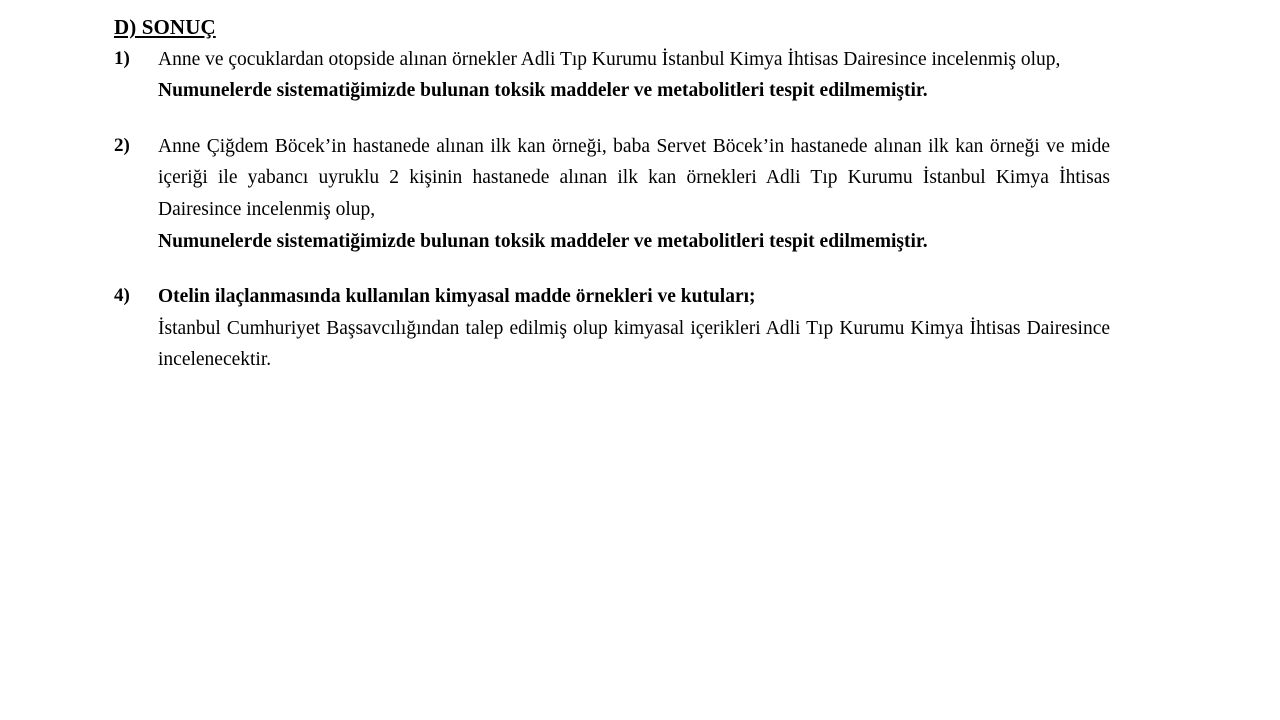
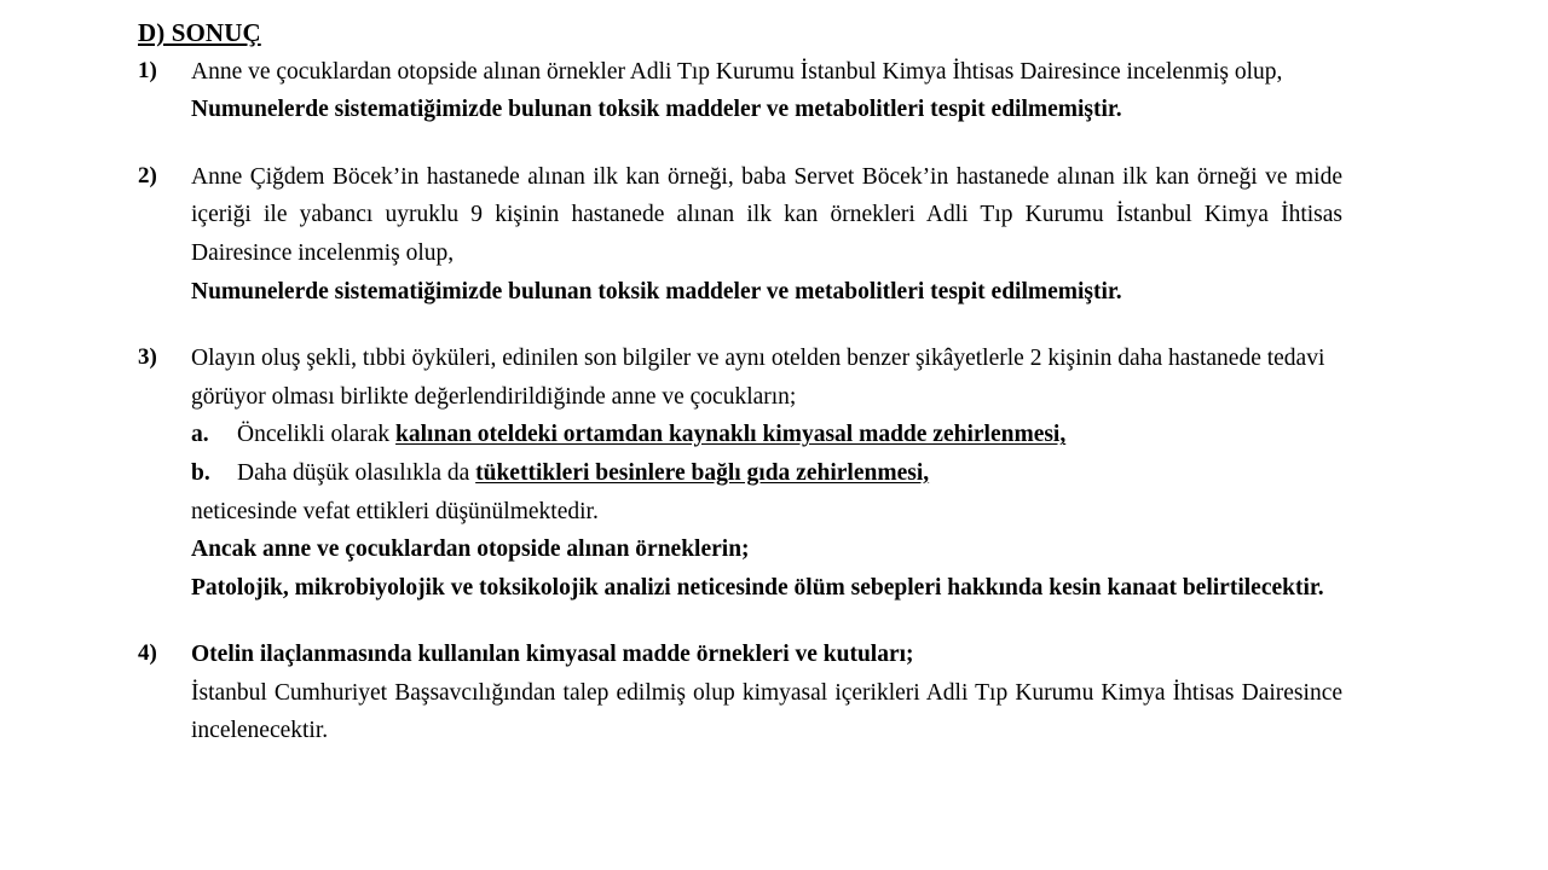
  D) SONUÇ
  1)
  Anne ve çocuklardan otopside alınan örnekler Adli Tıp Kurumu İstanbul Kimya İhtisas Dairesince incelenmiş olup,
  Numunelerde sistematiğimizde bulunan toksik maddeler ve metabolitleri tespit edilmemiştir.
  2)
- Anne Çiğdem Böcek’in hastanede alınan ilk kan örneği, baba Servet Böcek’in hastanede alınan ilk kan örneği ve mide içeriği ile yabancı uyruklu 2 kişinin hastanede alınan ilk kan örnekleri Adli Tıp Kurumu İstanbul Kimya İhtisas Dairesince incelenmiş olup,
+ Anne Çiğdem Böcek’in hastanede alınan ilk kan örneği, baba Servet Böcek’in hastanede alınan ilk kan örneği ve mide içeriği ile yabancı uyruklu 9 kişinin hastanede alınan ilk kan örnekleri Adli Tıp Kurumu İstanbul Kimya İhtisas Dairesince incelenmiş olup,
  Numunelerde sistematiğimizde bulunan toksik maddeler ve metabolitleri tespit edilmemiştir.
+ 3)
+ Olayın oluş şekli, tıbbi öyküleri, edinilen son bilgiler ve aynı otelden benzer şikâyetlerle 2 kişinin daha hastanede tedavi görüyor olması birlikte değerlendirildiğinde anne ve çocukların;
+ a.
+ Öncelikli olarak kalınan oteldeki ortamdan kaynaklı kimyasal madde zehirlenmesi,
+ b.
+ Daha düşük olasılıkla da tükettikleri besinlere bağlı gıda zehirlenmesi,
+ neticesinde vefat ettikleri düşünülmektedir.
+ Ancak anne ve çocuklardan otopside alınan örneklerin;
+ Patolojik, mikrobiyolojik ve toksikolojik analizi neticesinde ölüm sebepleri hakkında kesin kanaat belirtilecektir.
  4)
  Otelin ilaçlanmasında kullanılan kimyasal madde örnekleri ve kutuları;
  İstanbul Cumhuriyet Başsavcılığından talep edilmiş olup kimyasal içerikleri Adli Tıp Kurumu Kimya İhtisas Dairesince incelenecektir.
